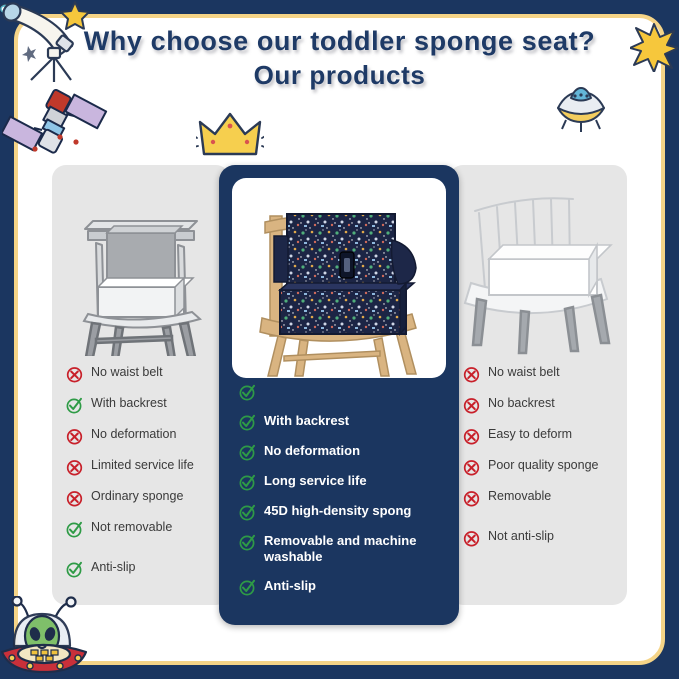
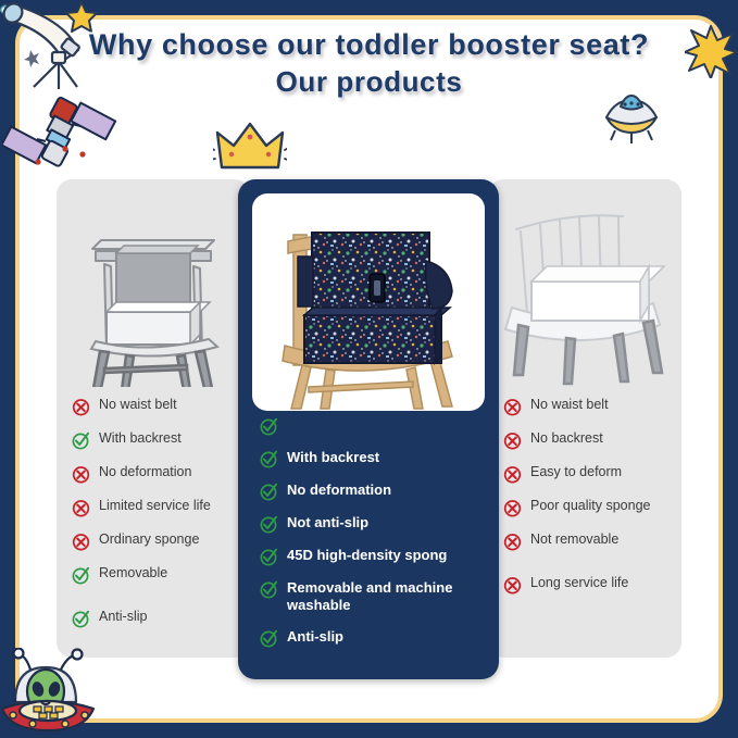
- Why choose our toddler sponge seat?
+ Why choose our toddler booster seat?
  Our products
  No waist belt
  With backrest
  No deformation
  Limited service life
  Ordinary sponge
- Not removable
+ Removable
  Anti-slip
  With backrest
  No deformation
- Long service life
+ Not anti-slip
  45D high-density spong
  Removable and machine washable
  Anti-slip
  No waist belt
  No backrest
  Easy to deform
  Poor quality sponge
- Removable
+ Not removable
- Not anti-slip
+ Long service life
